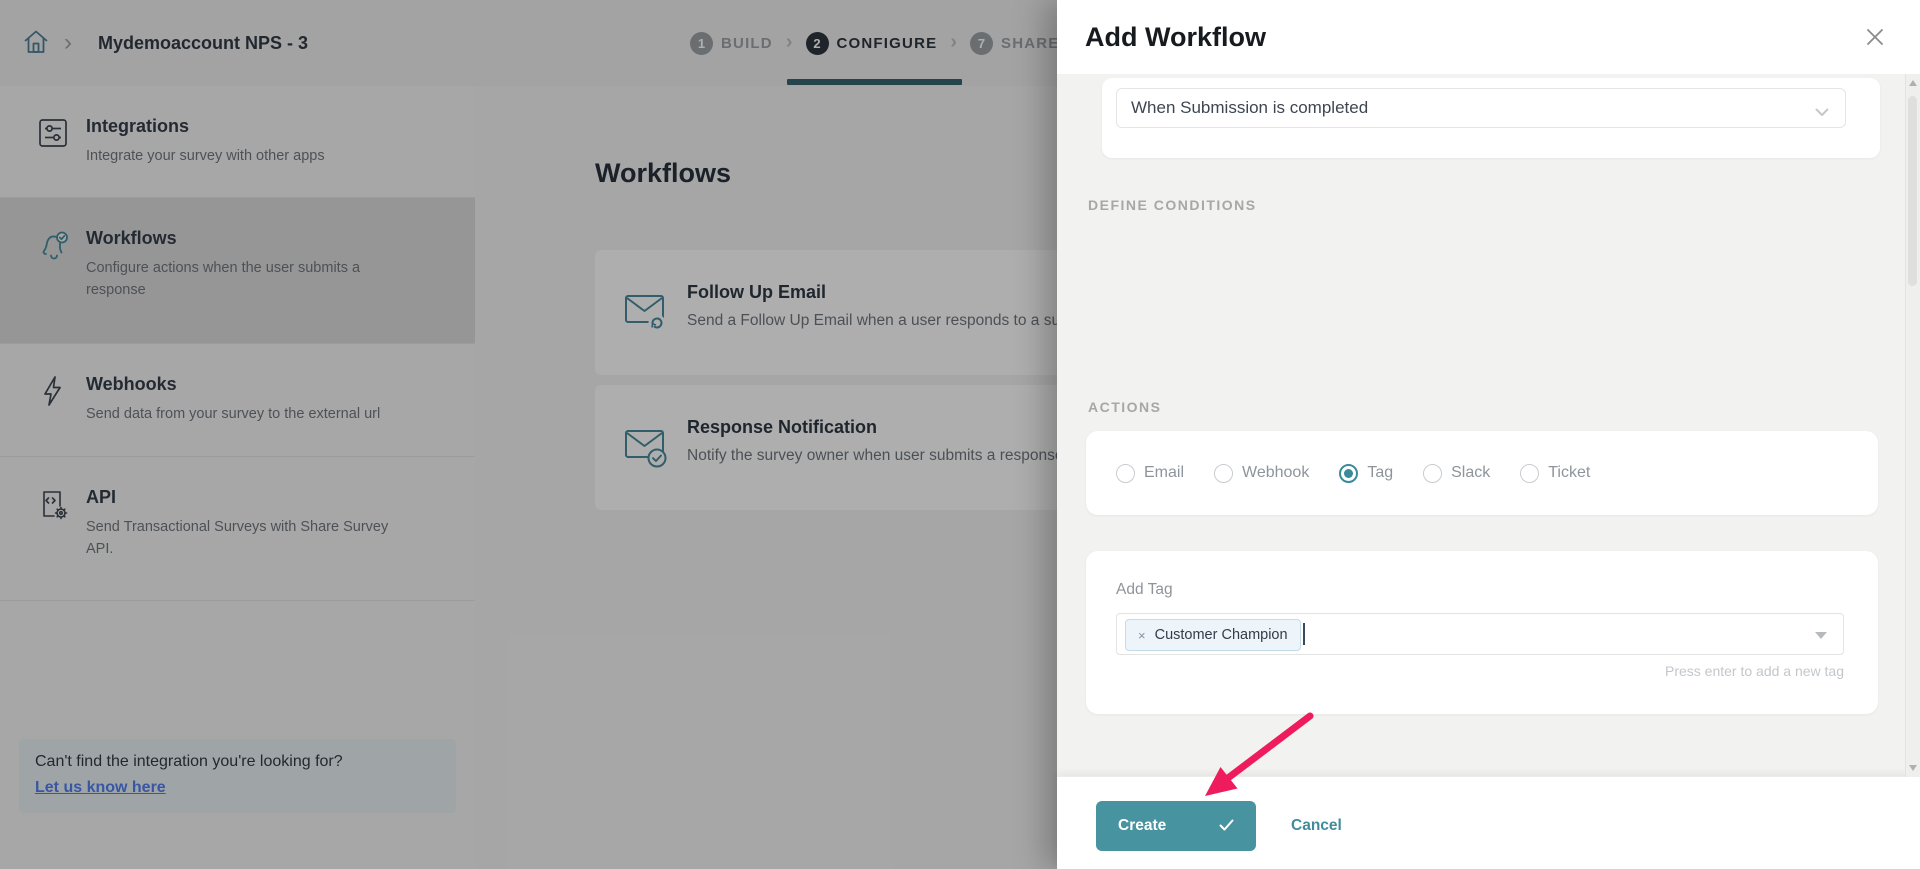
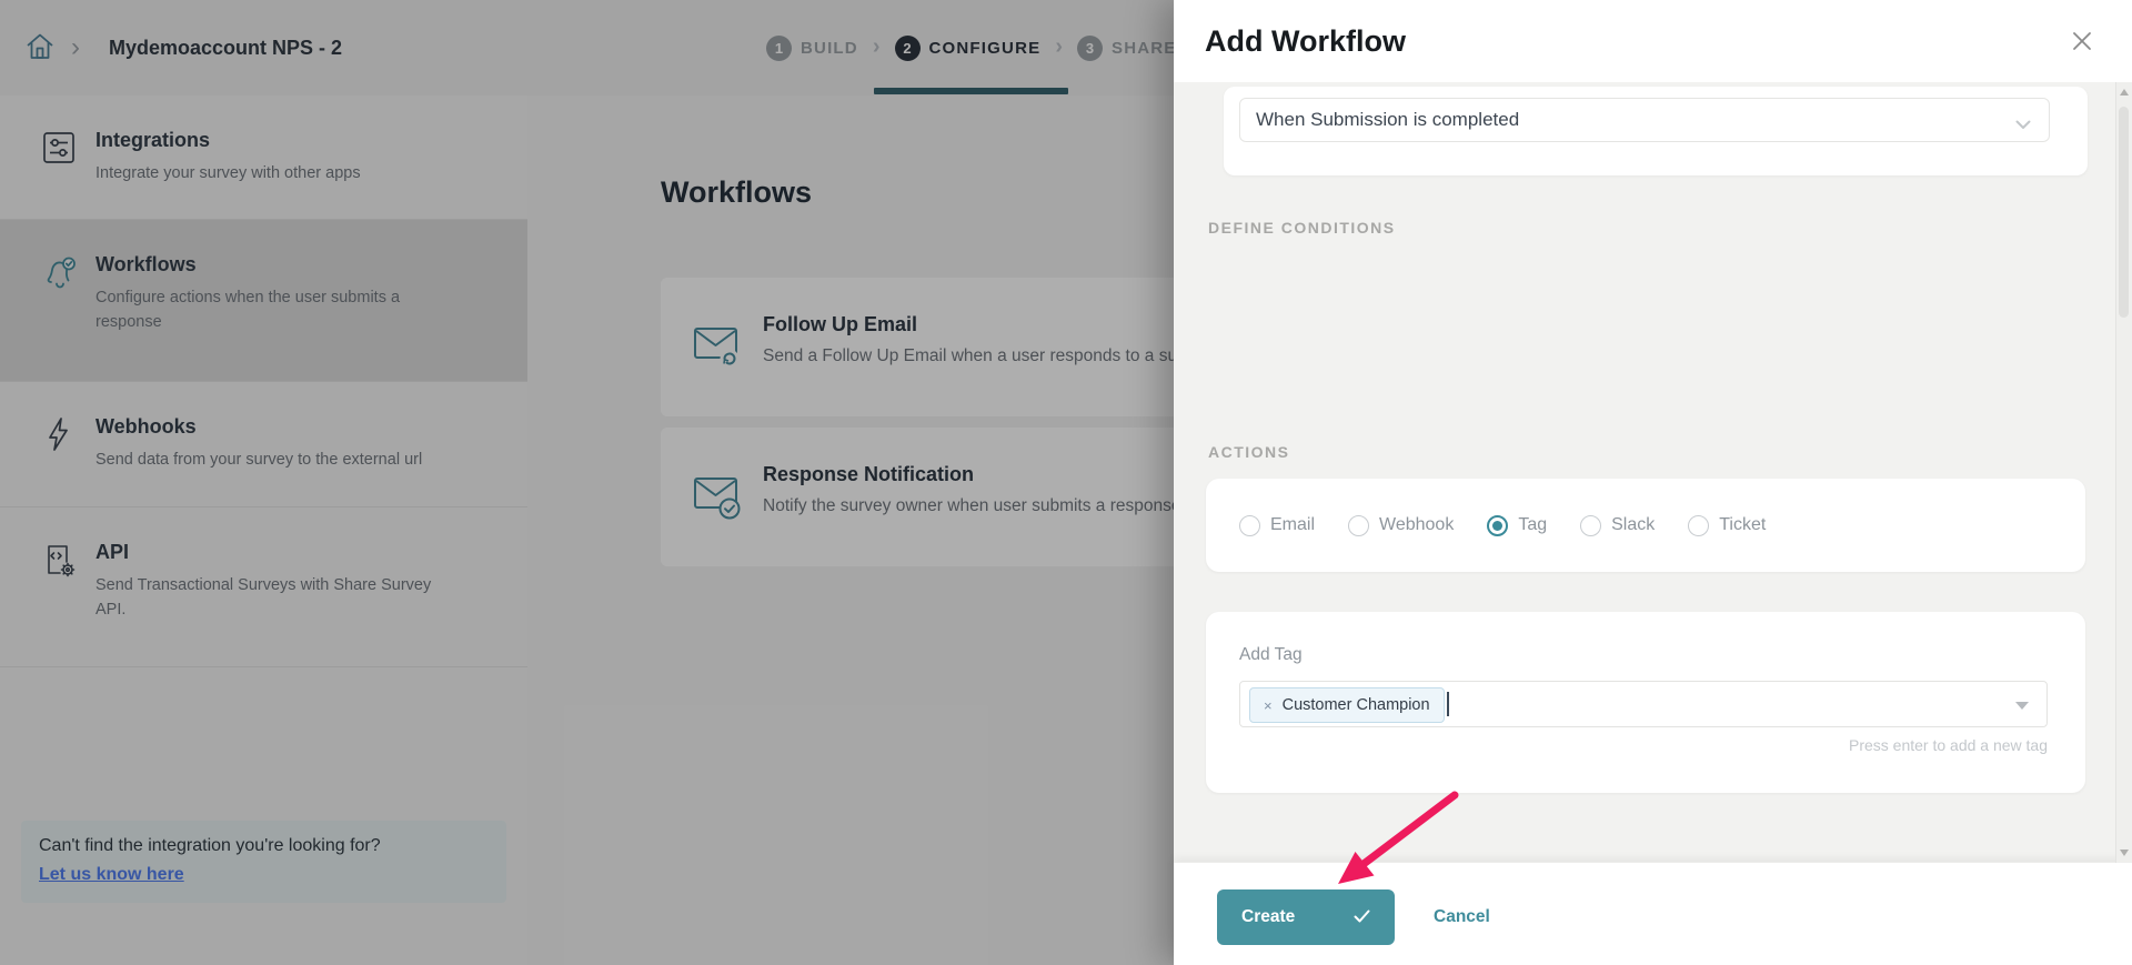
- Mydemoaccount NPS - 3
+ Mydemoaccount NPS - 2
  1
  BUILD
  2
  CONFIGURE
- 7
+ 3
  SHARE
  Integrations
  Integrate your survey with other apps
  Workflows
  Configure actions when the user submits a response
  Webhooks
  Send data from your survey to the external url
  API
  Send Transactional Surveys with Share Survey API.
  Can't find the integration you're looking for?
  Let us know here
  Workflows
  Follow Up Email
  Send a Follow Up Email when a user responds to a su
  Response Notification
  Notify the survey owner when user submits a respons
  Add Workflow
  When Submission is completed
  DEFINE CONDITIONS
  ACTIONS
  Email
  Webhook
  Tag
  Slack
  Ticket
  Add Tag
  Customer Champion
  Press enter to add a new tag
  Create
  Cancel
